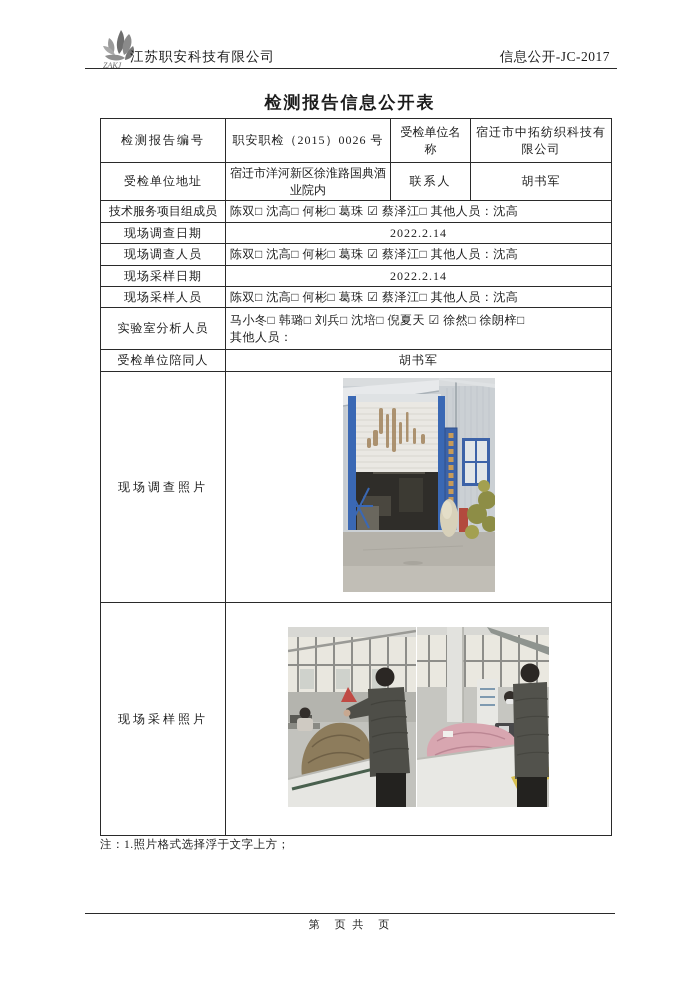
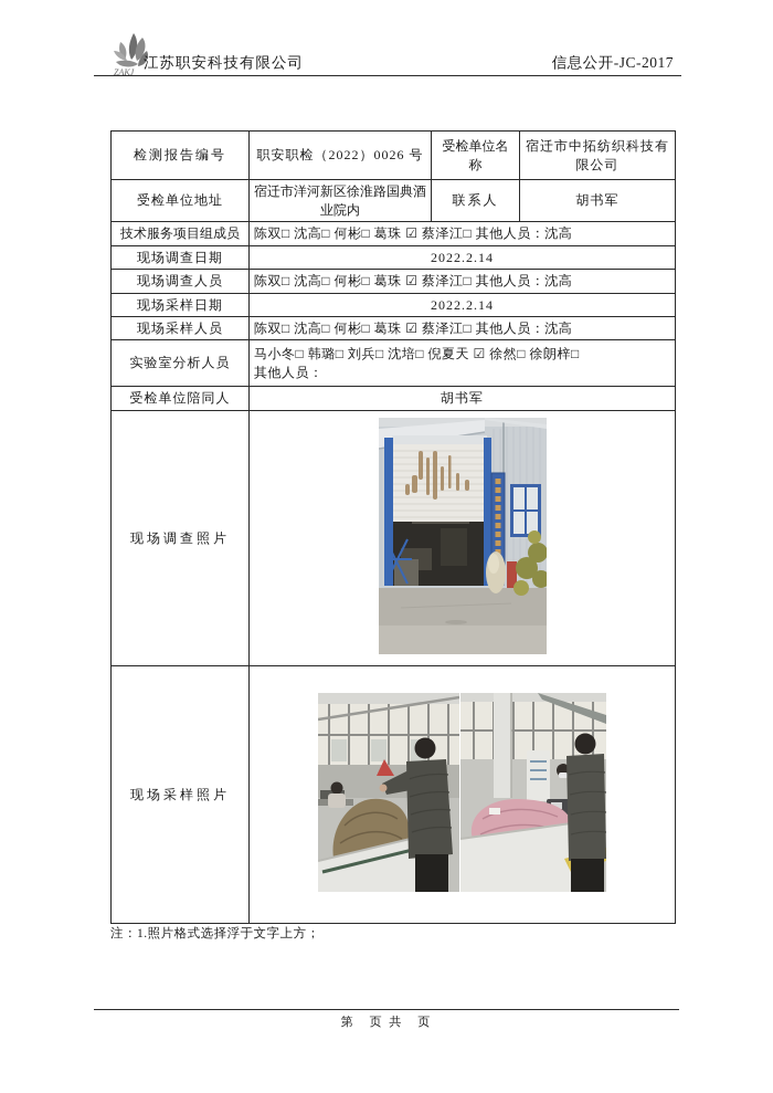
  ZAKJ
  江苏职安科技有限公司
  信息公开-JC-2017
- 检测报告信息公开表
- 检测报告编号	职安职检（2015）0026 号	受检单位名称	宿迁市中拓纺织科技有限公司
+ 检测报告编号	职安职检（2022）0026 号	受检单位名称	宿迁市中拓纺织科技有限公司
  受检单位地址	宿迁市洋河新区徐淮路国典酒业院内	联系人	胡书军
  技术服务项目组成员	陈双□ 沈高□ 何彬□ 葛珠 ☑ 蔡泽江□ 其他人员：沈高
  现场调查日期	2022.2.14
  现场调查人员	陈双□ 沈高□ 何彬□ 葛珠 ☑ 蔡泽江□ 其他人员：沈高
  现场采样日期	2022.2.14
  现场采样人员	陈双□ 沈高□ 何彬□ 葛珠 ☑ 蔡泽江□ 其他人员：沈高
  实验室分析人员	马小冬□ 韩璐□ 刘兵□ 沈培□ 倪夏天 ☑ 徐然□ 徐朗梓□ 其他人员：
  受检单位陪同人	胡书军
  现场调查照片
  现场采样照片
  注：1.照片格式选择浮于文字上方；
  第 页 共 页
